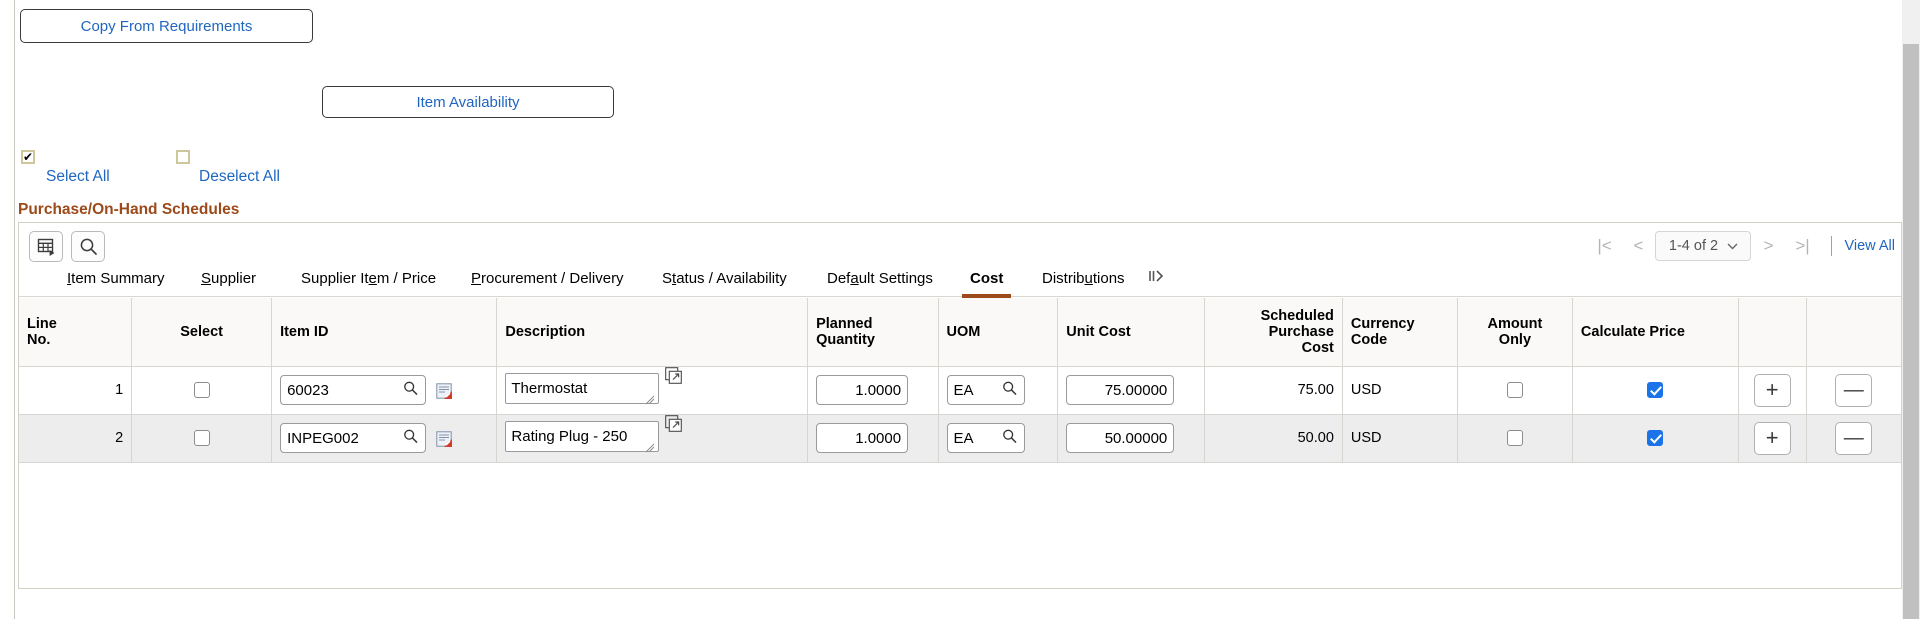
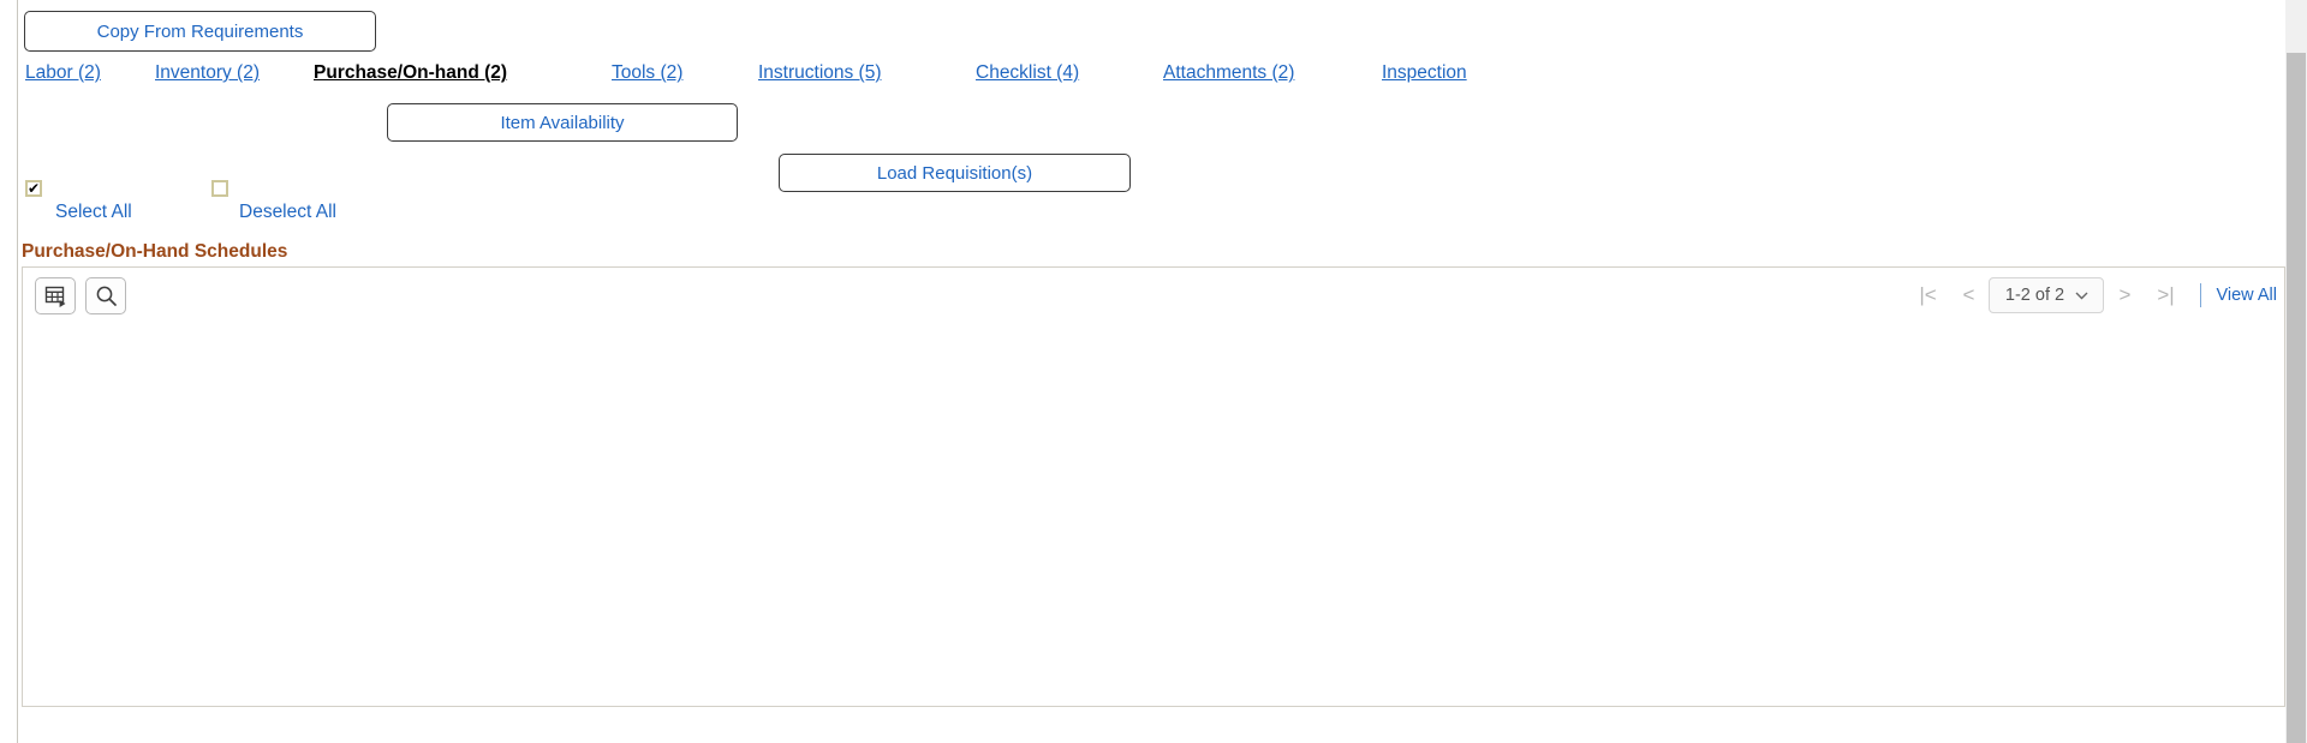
  Copy From Requirements
+ Labor (2)
+ Inventory (2)
+ Purchase/On-hand (2)
+ Tools (2)
+ Instructions (5)
+ Checklist (4)
+ Attachments (2)
+ Inspection
  Item Availability
+ Load Requisition(s)
  ✔
  Select All
  Deselect All
  Purchase/On-Hand Schedules
  |<
  <
- 1-4 of 2
+ 1-2 of 2
  >
  >|
  View All
- Item Summary
- Supplier
- Supplier Item / Price
- Procurement / Delivery
- Status / Availability
- Default Settings
- Cost
- Distributions
- LineNo.	Select	Item ID	Description	PlannedQuantity	UOM	Unit Cost	ScheduledPurchaseCost	CurrencyCode	AmountOnly	Calculate Price
- 1		60023	Thermostat	1.0000	EA	75.00000	75.00	USD			+	—
- 2		INPEG002	Rating Plug - 250	1.0000	EA	50.00000	50.00	USD			+	—
